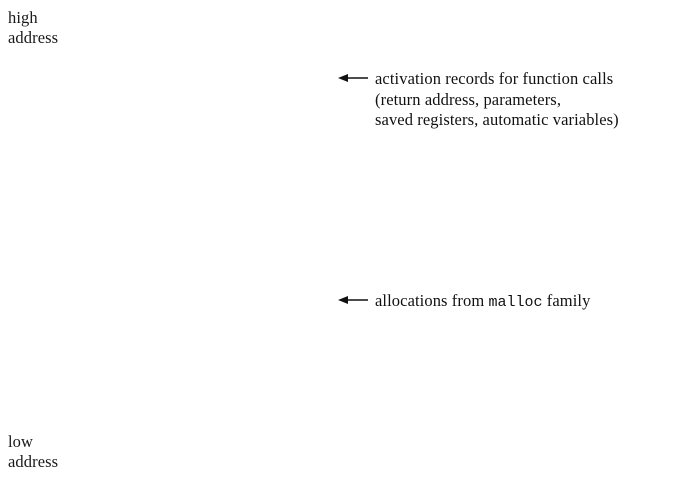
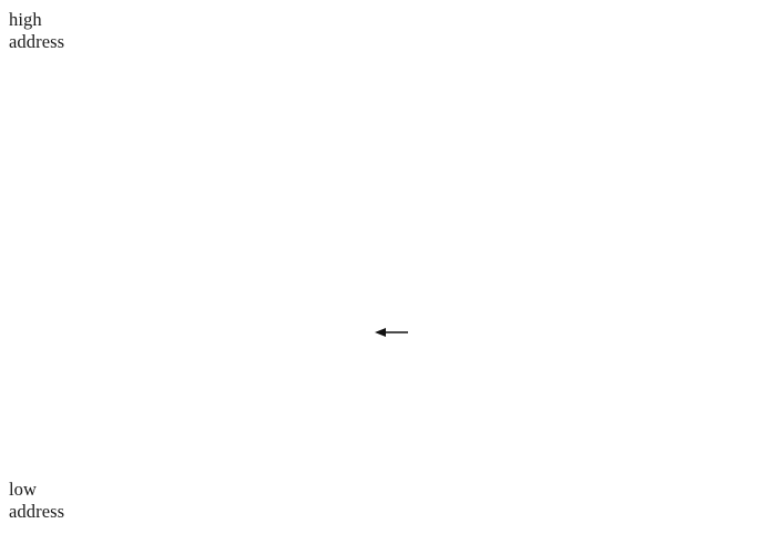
  high
  address
  low
  address
- activation records for function calls
- (return address, parameters,
- saved registers, automatic variables)
- allocations from malloc family
